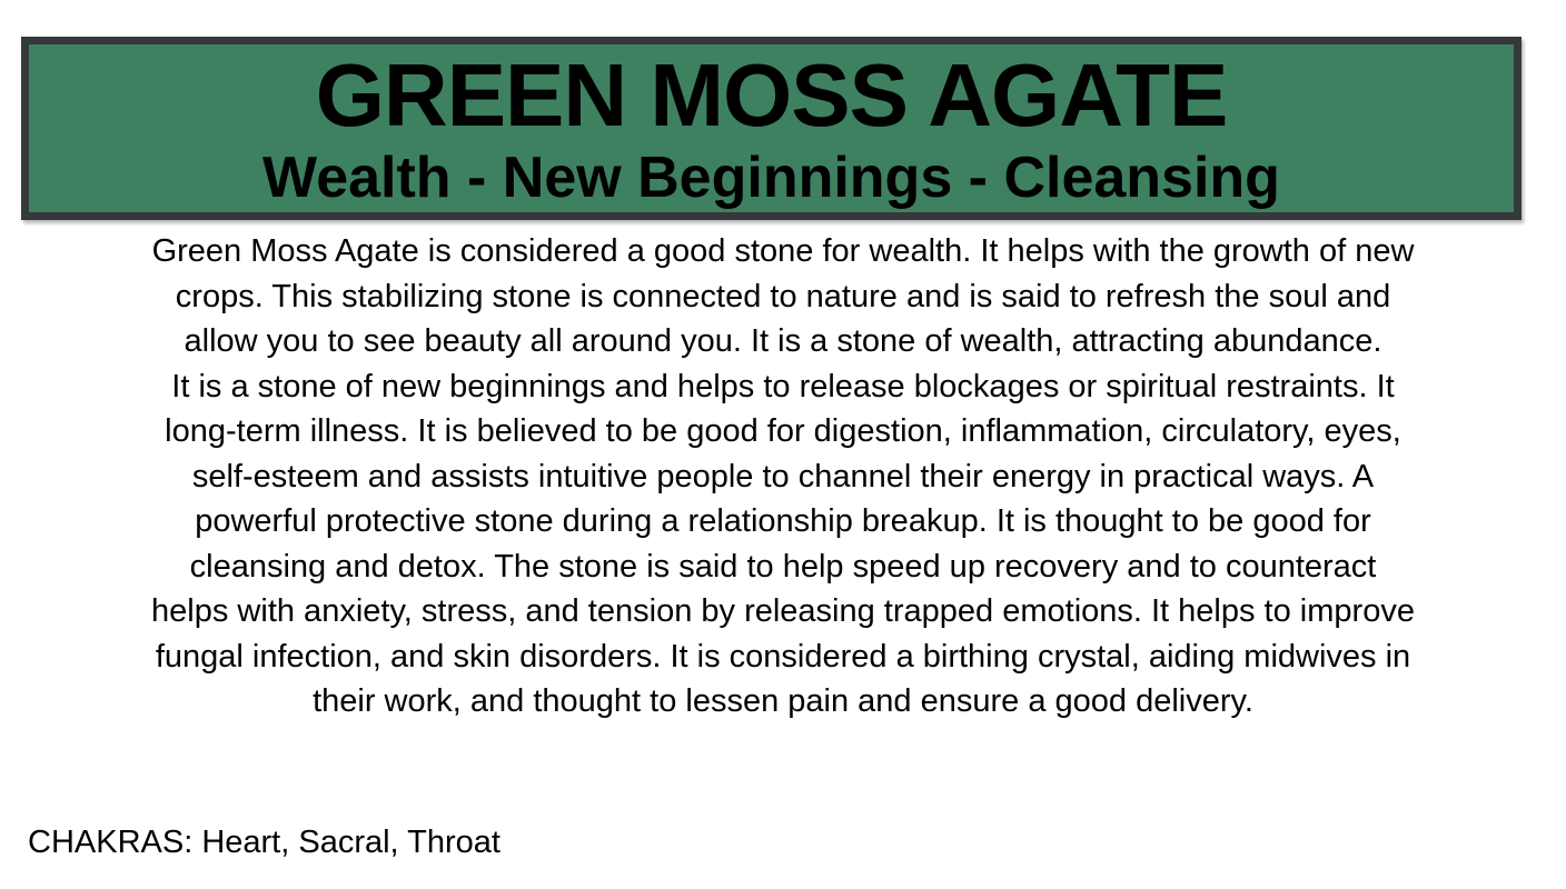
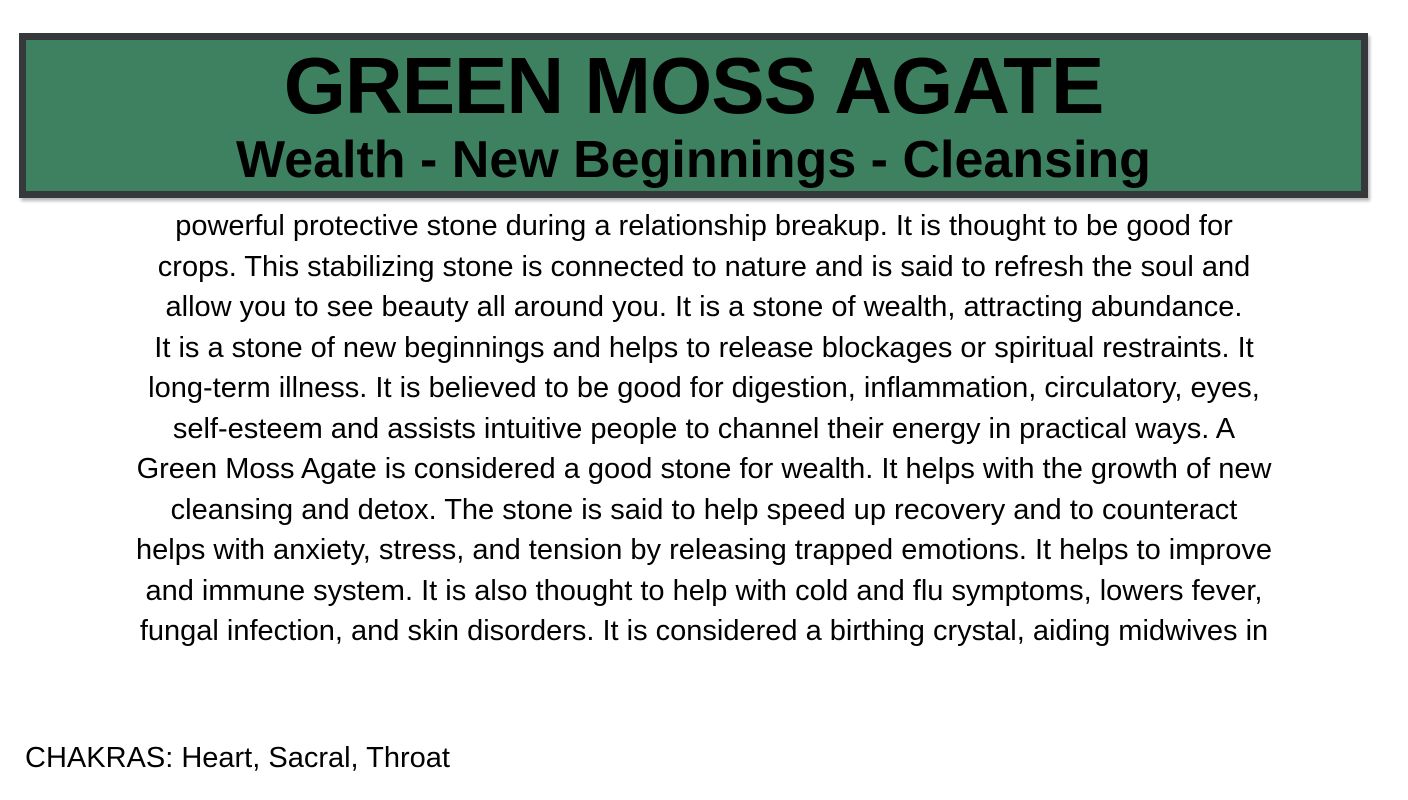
  GREEN MOSS AGATE
  Wealth - New Beginnings - Cleansing
- Green Moss Agate is considered a good stone for wealth. It helps with the growth of new
+ powerful protective stone during a relationship breakup. It is thought to be good for
  crops. This stabilizing stone is connected to nature and is said to refresh the soul and
  allow you to see beauty all around you. It is a stone of wealth, attracting abundance.
  It is a stone of new beginnings and helps to release blockages or spiritual restraints. It
  long-term illness. It is believed to be good for digestion, inflammation, circulatory, eyes,
  self-esteem and assists intuitive people to channel their energy in practical ways. A
- powerful protective stone during a relationship breakup. It is thought to be good for
+ Green Moss Agate is considered a good stone for wealth. It helps with the growth of new
  cleansing and detox. The stone is said to help speed up recovery and to counteract
  helps with anxiety, stress, and tension by releasing trapped emotions. It helps to improve
+ and immune system. It is also thought to help with cold and flu symptoms, lowers fever,
  fungal infection, and skin disorders. It is considered a birthing crystal, aiding midwives in
- their work, and thought to lessen pain and ensure a good delivery.
  CHAKRAS: Heart, Sacral, Throat
